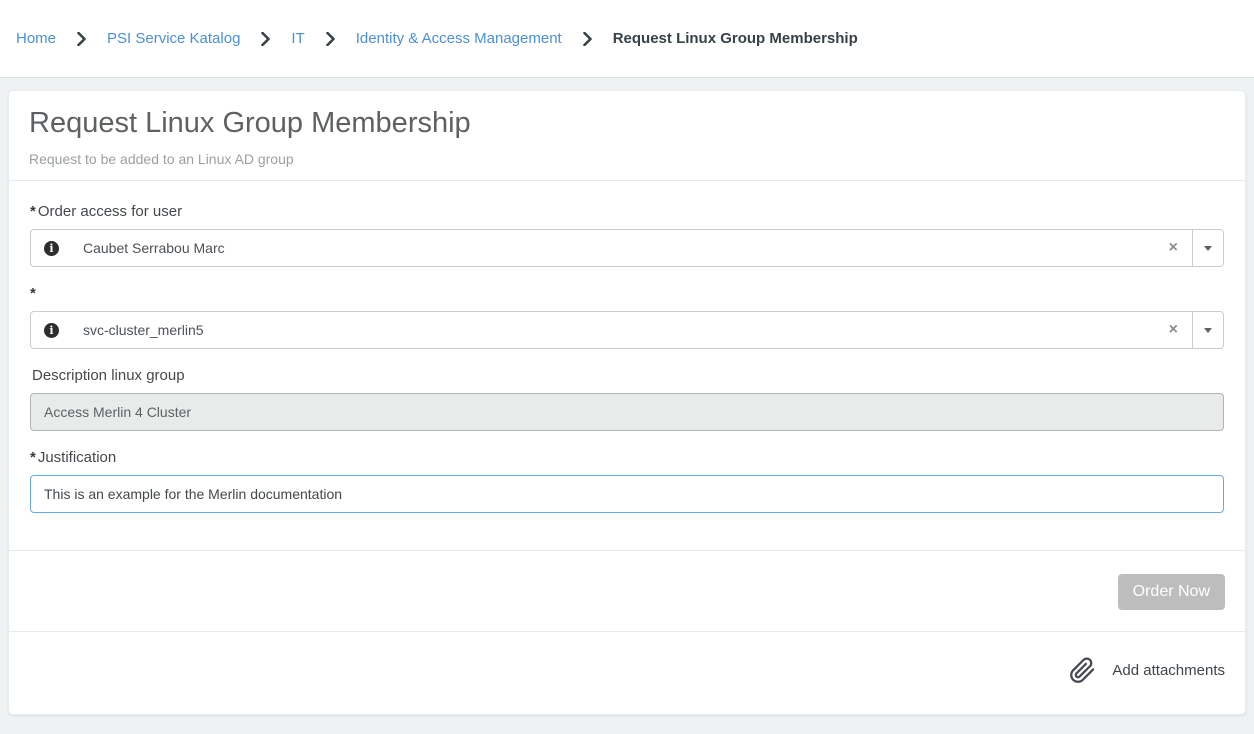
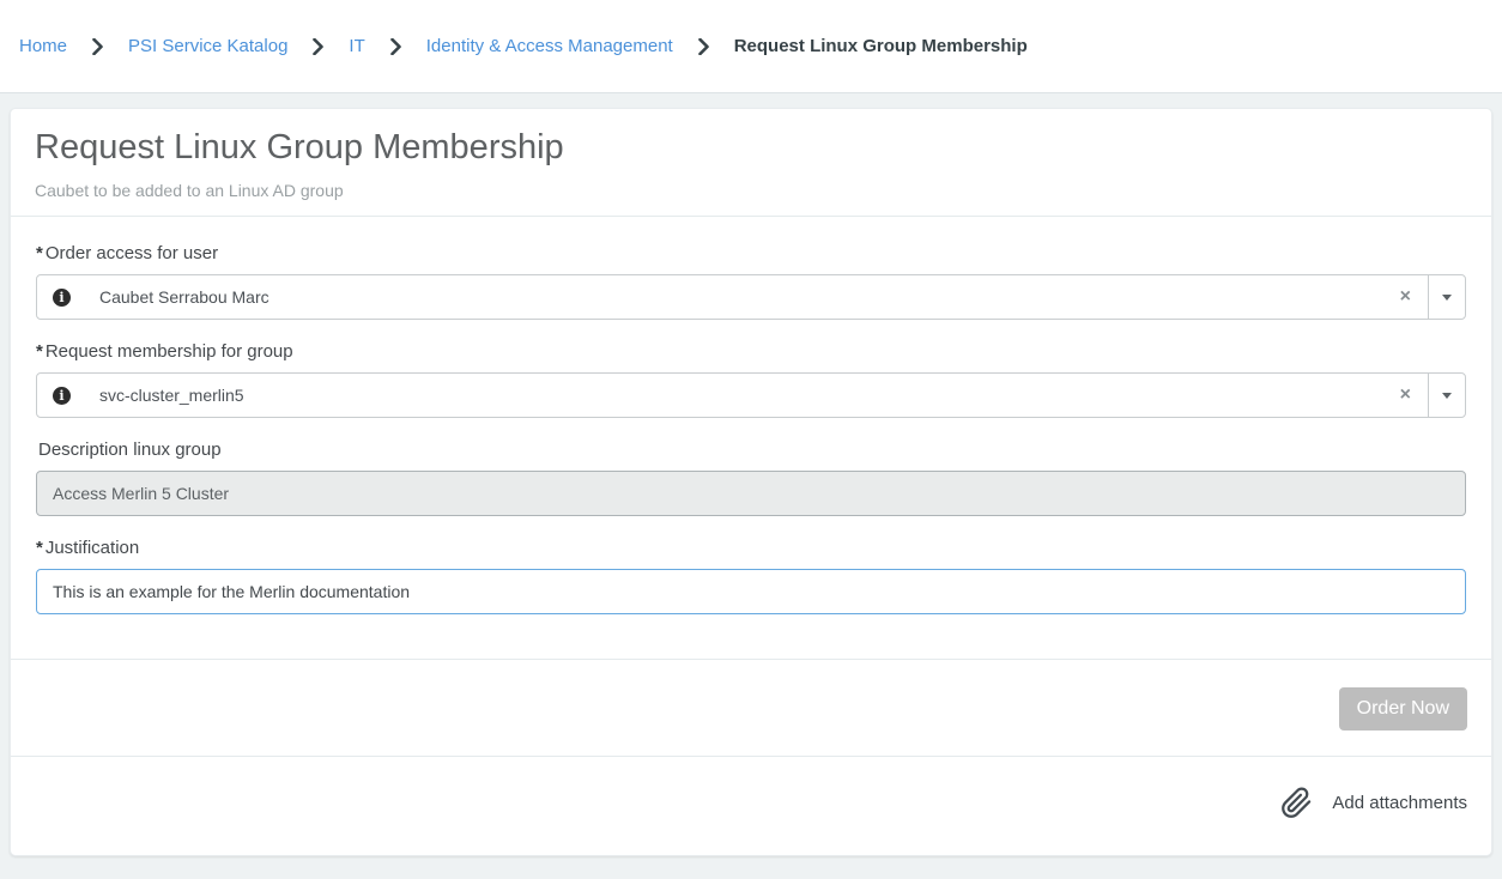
  Home
  PSI Service Katalog
  IT
  Identity & Access Management
  Request Linux Group Membership
  Request Linux Group Membership
- Request to be added to an Linux AD group
+ Caubet to be added to an Linux AD group
  *
  Order access for user
  i
  Caubet Serrabou Marc
  ×
  *
+ Request membership for group
  i
  svc-cluster_merlin5
  ×
  Description linux group
- Access Merlin 4 Cluster
+ Access Merlin 5 Cluster
  *
  Justification
  This is an example for the Merlin documentation
  Order Now
  Add attachments
